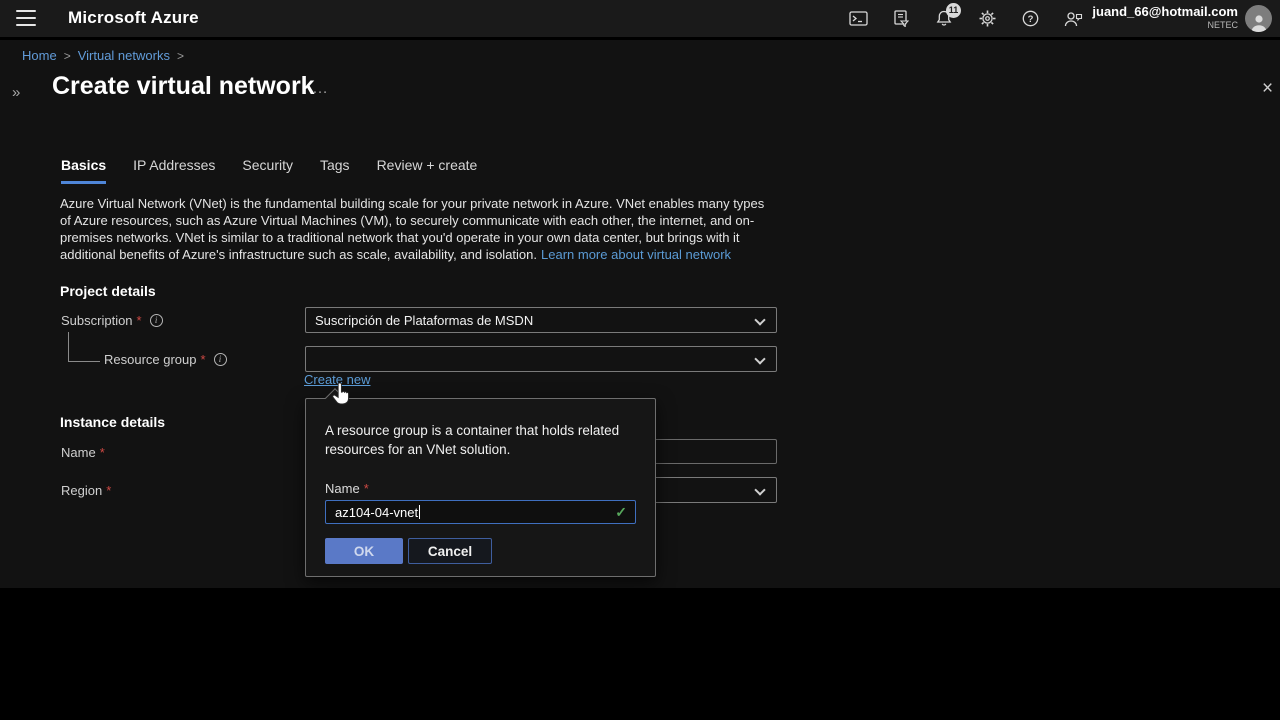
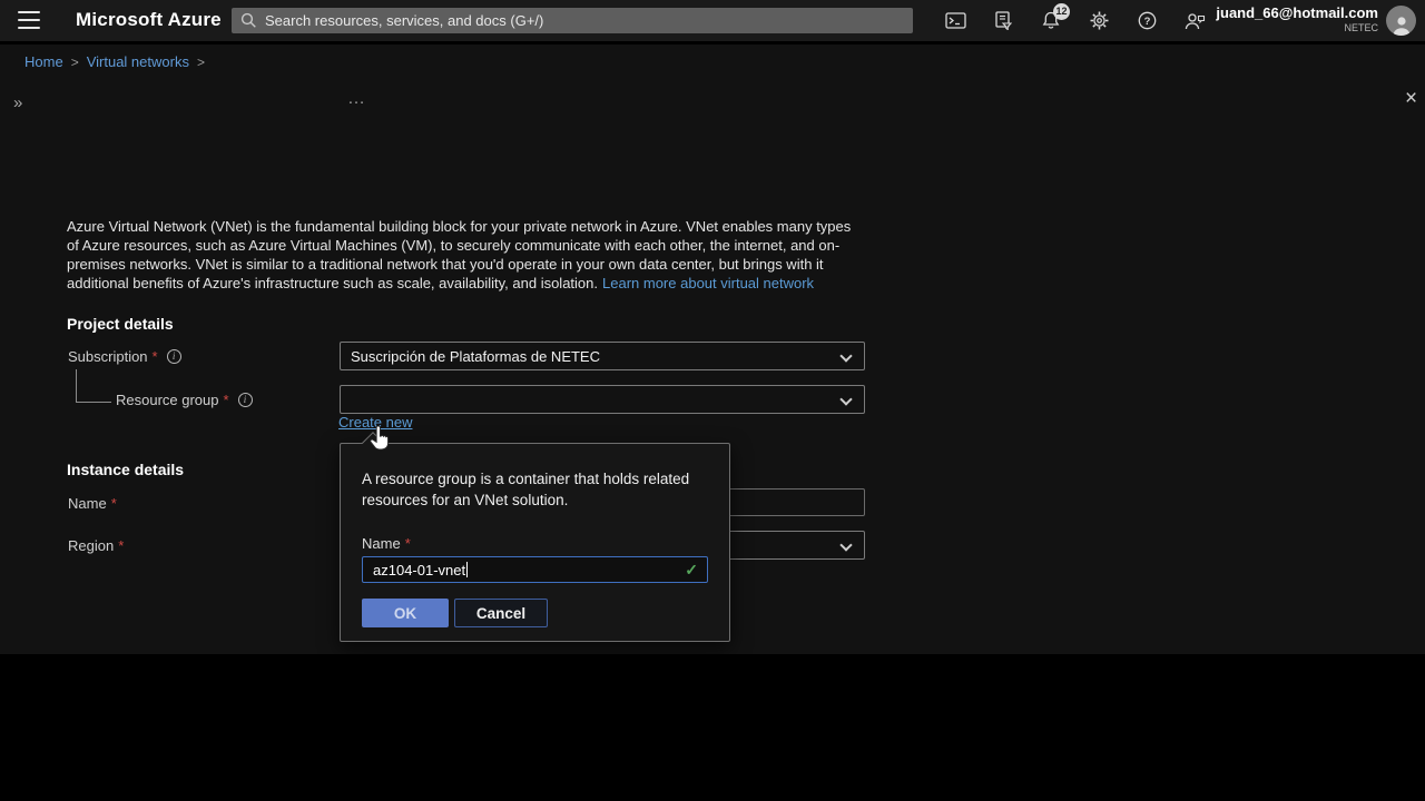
  Microsoft Azure
+ Search resources, services, and docs (G+/)
- 11
+ 12
  ?
  juand_66@hotmail.com
  NETEC
  »
  Home > Virtual networks >
- Create virtual network
  …
  ×
- Basics
- IP Addresses
- Security
- Tags
- Review + create
- Azure Virtual Network (VNet) is the fundamental building scale for your private network in Azure. VNet enables many types of Azure resources, such as Azure Virtual Machines (VM), to securely communicate with each other, the internet, and on-premises networks. VNet is similar to a traditional network that you'd operate in your own data center, but brings with it additional benefits of Azure's infrastructure such as scale, availability, and isolation. Learn more about virtual network
+ Azure Virtual Network (VNet) is the fundamental building block for your private network in Azure. VNet enables many types of Azure resources, such as Azure Virtual Machines (VM), to securely communicate with each other, the internet, and on-premises networks. VNet is similar to a traditional network that you'd operate in your own data center, but brings with it additional benefits of Azure's infrastructure such as scale, availability, and isolation. Learn more about virtual network
  Project details
  Subscription
  *
  i
- Suscripción de Plataformas de MSDN
+ Suscripción de Plataformas de NETEC
  Resource group
  *
  i
  Create new
  Instance details
  Name
  *
  Region
  *
  A resource group is a container that holds related resources for an VNet solution.
  Name *
- az104-04-vnet
+ az104-01-vnet
  ✓
  OK
  Cancel
